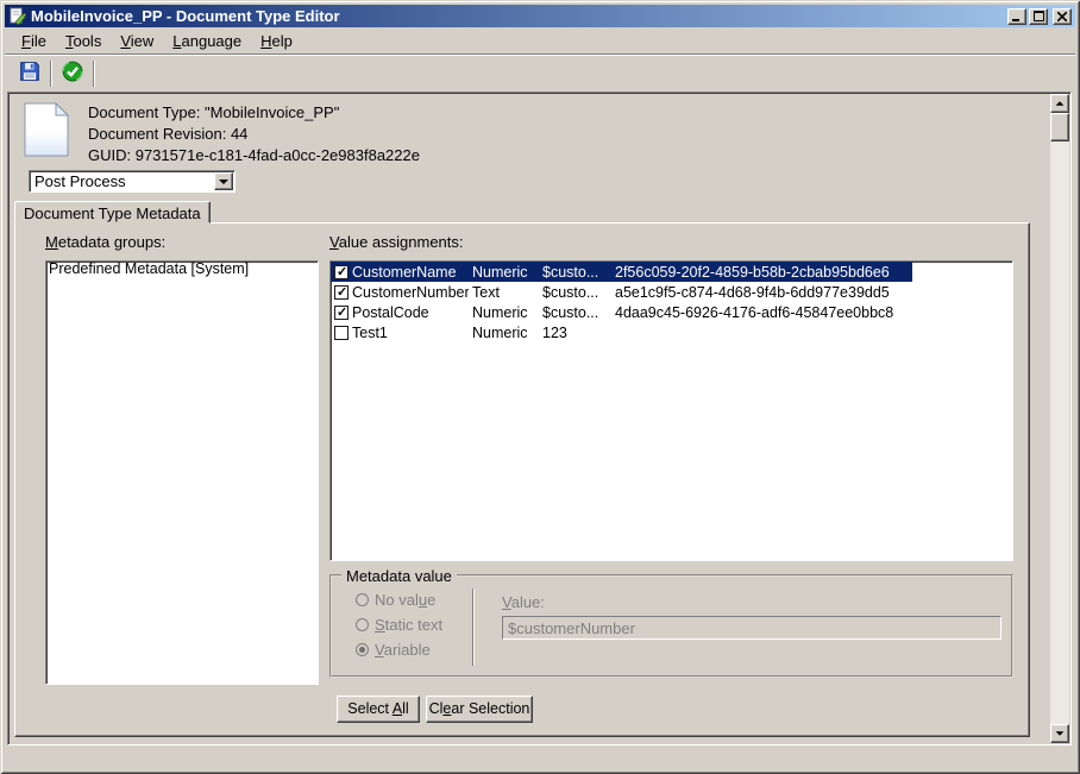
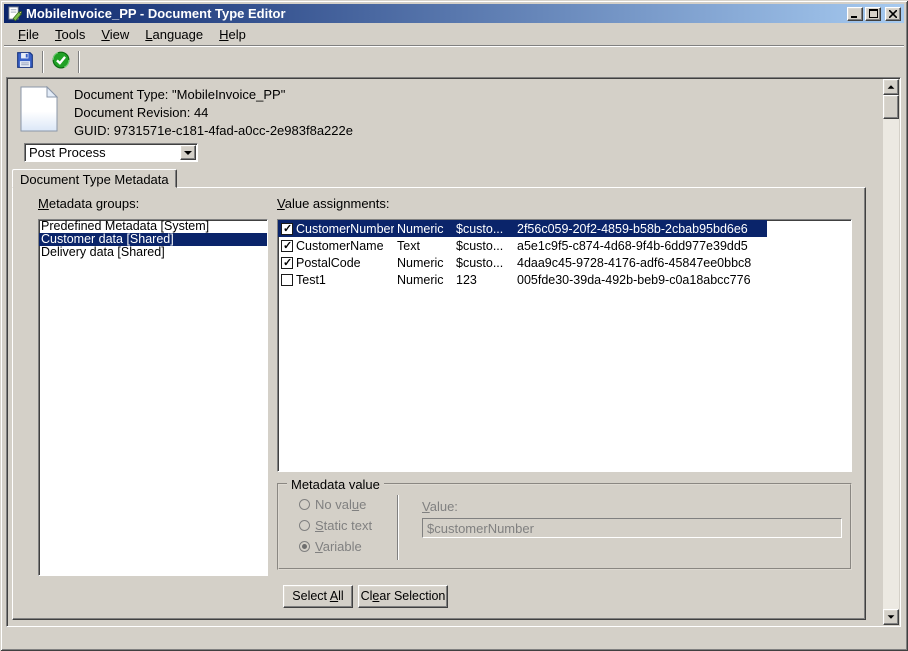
  MobileInvoice_PP - Document Type Editor
  File
  Tools
  View
  Language
  Help
  Document Type: "MobileInvoice_PP"
  Document Revision: 44
  GUID: 9731571e-c181-4fad-a0cc-2e983f8a222e
  Post Process
  Document Type Metadata
  Metadata groups:
  Predefined Metadata [System]
+ Customer data [Shared]
+ Delivery data [Shared]
  Value assignments:
- CustomerName
+ CustomerNumber
  Numeric
  $custo...
  2f56c059-20f2-4859-b58b-2cbab95bd6e6
- CustomerNumber
+ CustomerName
  Text
  $custo...
  a5e1c9f5-c874-4d68-9f4b-6dd977e39dd5
  PostalCode
  Numeric
  $custo...
- 4daa9c45-6926-4176-adf6-45847ee0bbc8
+ 4daa9c45-9728-4176-adf6-45847ee0bbc8
  Test1
  Numeric
  123
+ 005fde30-39da-492b-beb9-c0a18abcc776
  Metadata value
  No value
  Static text
  Variable
  Value:
  $customerNumber
  Select All
  Clear Selection
